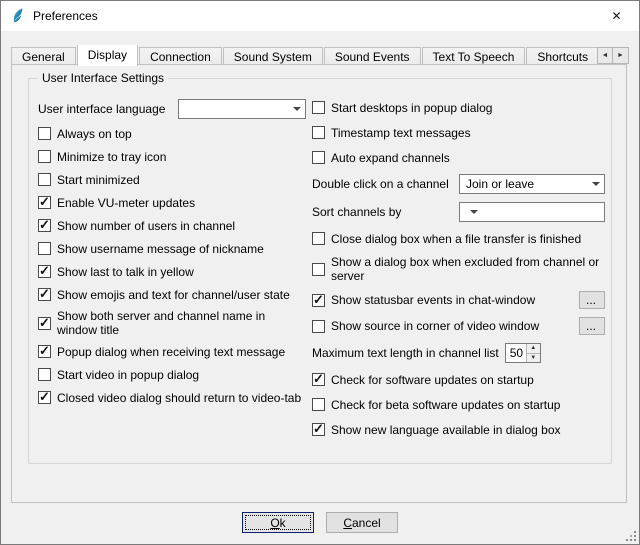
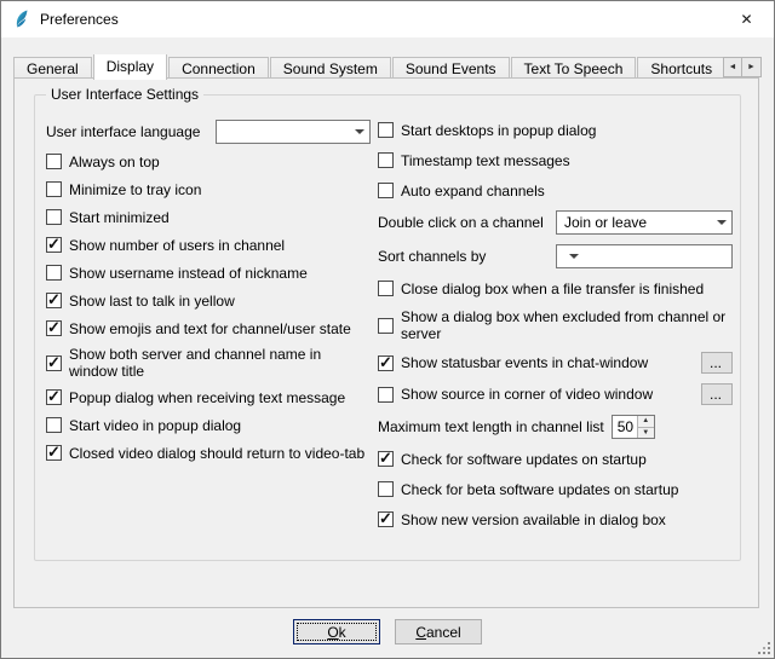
  Preferences
  ✕
  General
  Display
  Connection
  Sound System
  Sound Events
  Text To Speech
  Shortcuts
  User Interface Settings
  User interface language
  Always on top
  Minimize to tray icon
  Start minimized
- Enable VU-meter updates
  Show number of users in channel
- Show username message of nickname
+ Show username instead of nickname
  Show last to talk in yellow
  Show emojis and text for channel/user state
  Show both server and channel name in window title
  Popup dialog when receiving text message
  Start video in popup dialog
  Closed video dialog should return to video-tab
  Start desktops in popup dialog
  Timestamp text messages
  Auto expand channels
  Double click on a channel
  Join or leave
  Sort channels by
  Close dialog box when a file transfer is finished
  Show a dialog box when excluded from channel or server
  Show statusbar events in chat-window
  ...
  Show source in corner of video window
  ...
  Maximum text length in channel list
  50
  Check for software updates on startup
  Check for beta software updates on startup
- Show new language available in dialog box
+ Show new version available in dialog box
  O
  k
  C
  ancel
